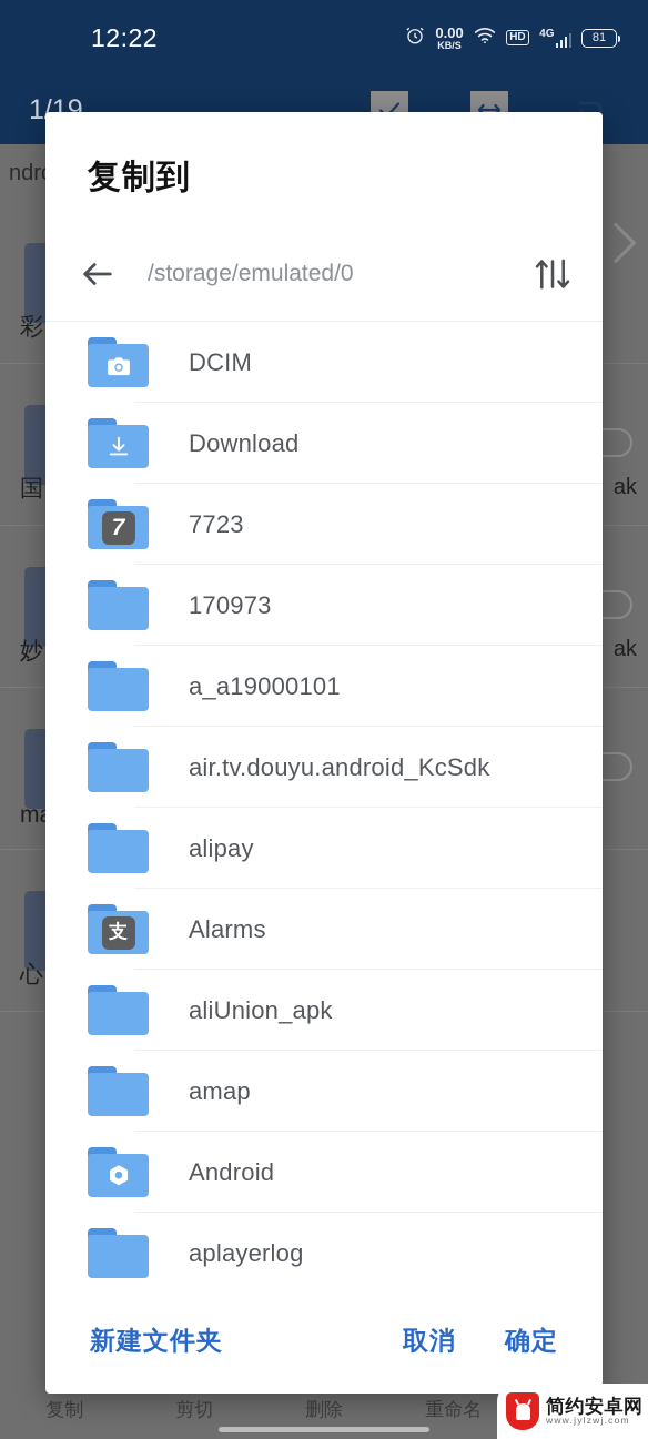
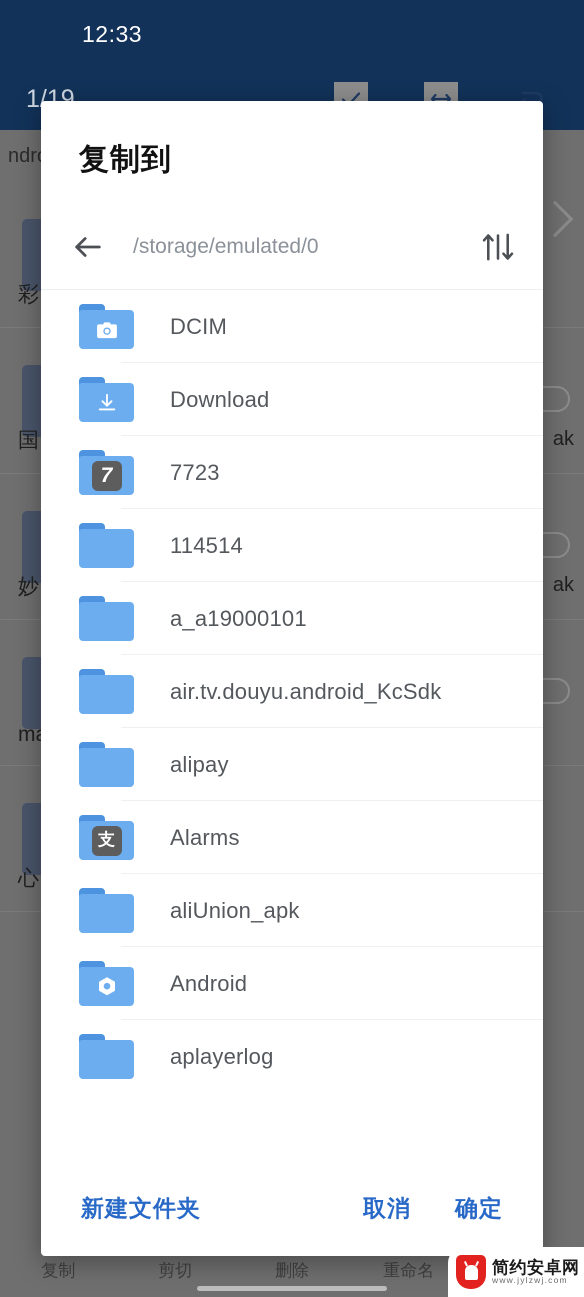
- 12:22
+ 12:33
- 0.00
- KB/S
- HD
- 4G
- 81
  1/19
  彩
  国
  ak
  妙
  ak
  心
  复制
  剪切
  删除
  重命名
  复制到
  /storage/emulated/0
  DCIM
  Download
  7
  7723
- 170973
+ 114514
  a_a19000101
  air.tv.douyu.android_KcSdk
  alipay
  支
  Alarms
  aliUnion_apk
- amap
  Android
  aplayerlog
  新建文件夹
  取消
  确定
  简约安卓网
  www.jylzwj.com
